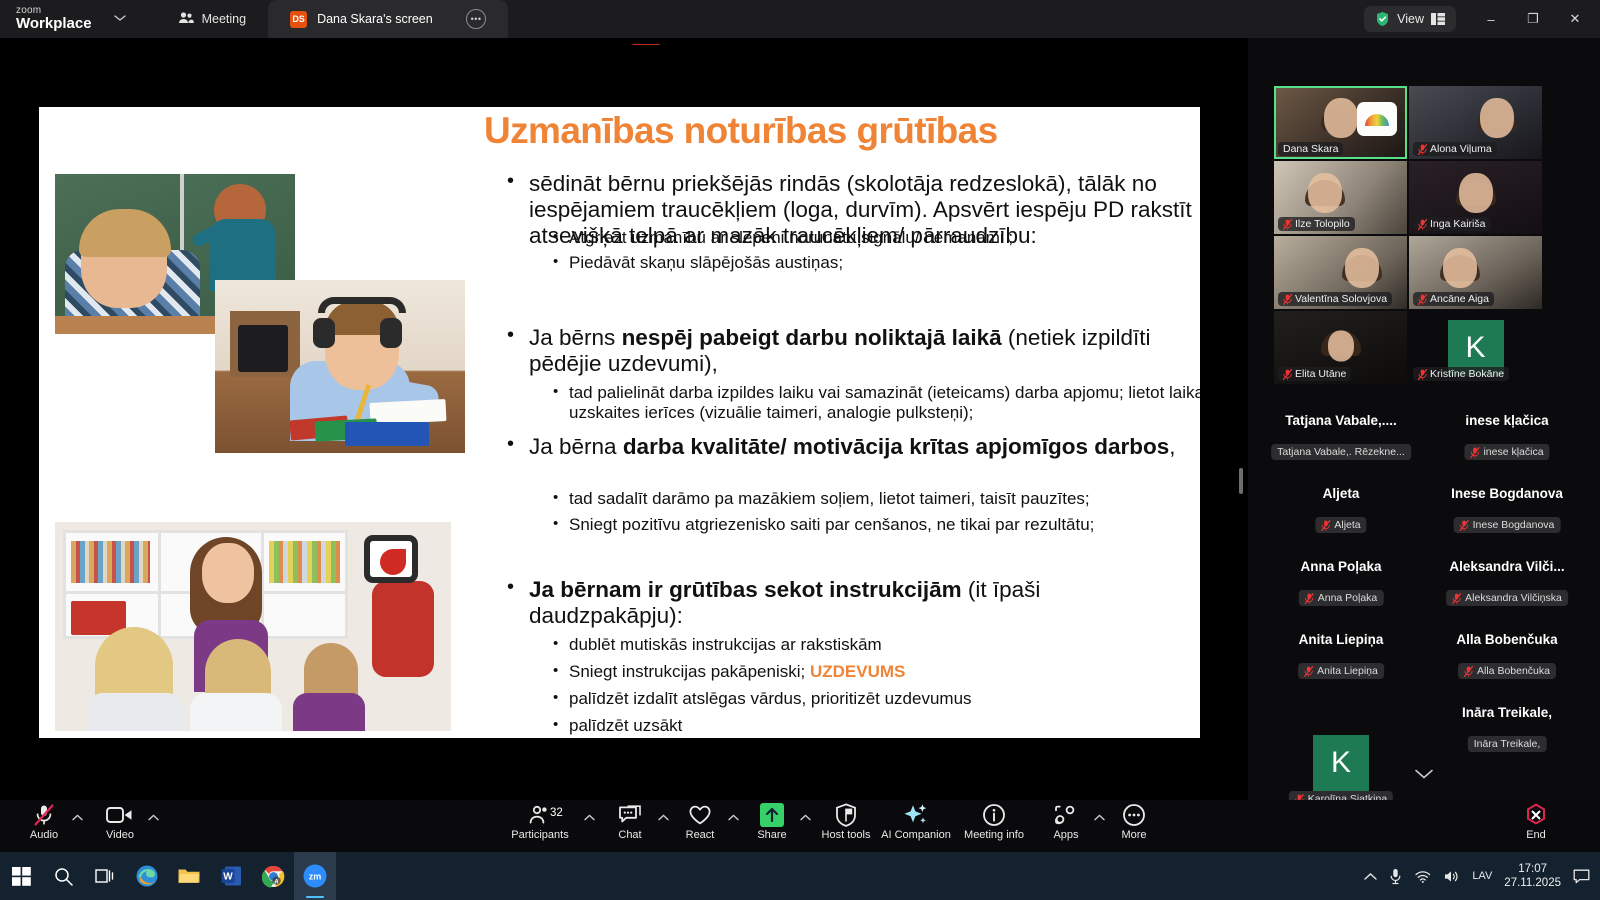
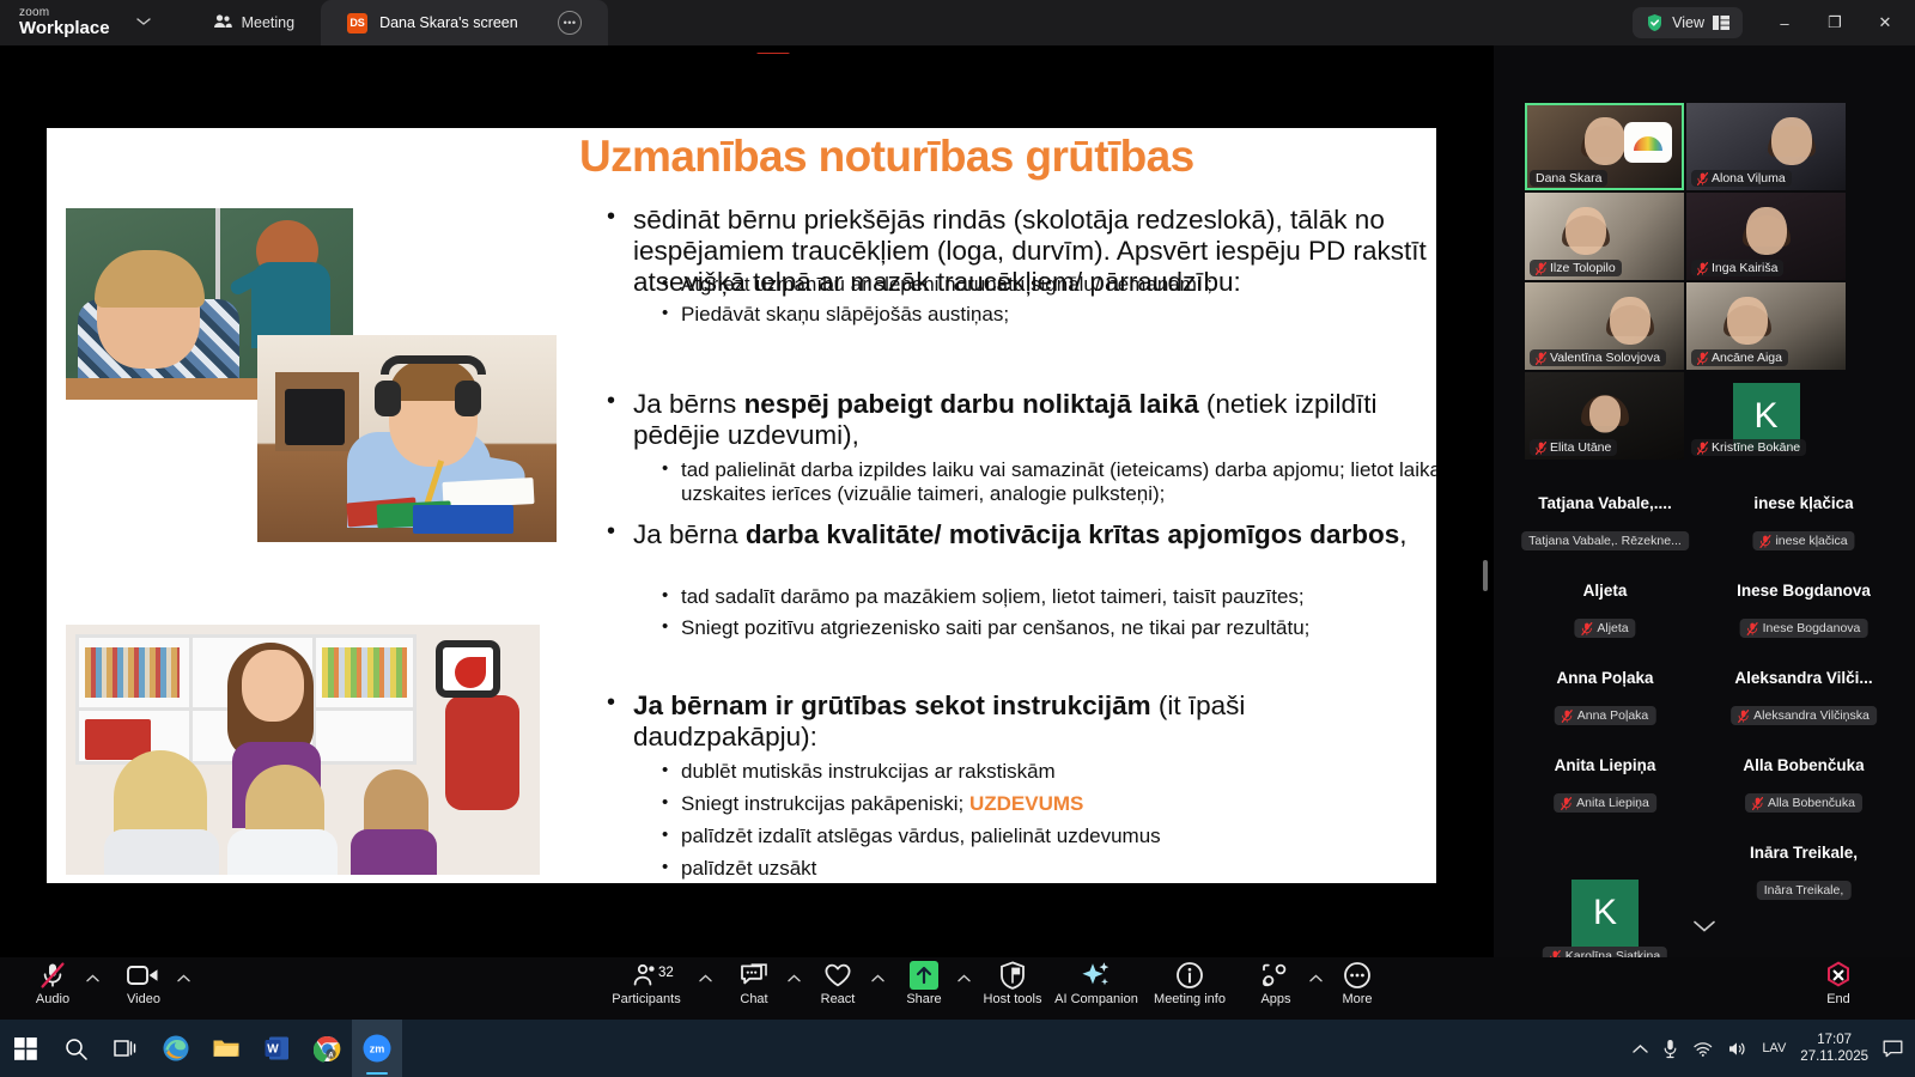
  zoom
  Workplace
  Meeting
  DS
  Dana Skara's screen
  •••
  View
  –
  ❐
  ✕
  Uzmanības noturības grūtības
  •
  sēdināt bērnu priekšējās rindās (skolotāja redzeslokā), tālāk no iespējamiem traucēkļiem (loga, durvīm). Apsvērt iespēju PD rakstīt atsevišķā telpā ar mazāk traucēkļiem/ pārraudzību:
  •
  Atgriezt uzmanību ar slepeni norunātu signālu/ nemanāmi ;
  •
  Piedāvāt skaņu slāpējošās austiņas;
  •
  Ja bērns nespēj pabeigt darbu noliktajā laikā (netiek izpildīti pēdējie uzdevumi),
  •
  tad palielināt darba izpildes laiku vai samazināt (ieteicams) darba apjomu; lietot laika uzskaites ierīces (vizuālie taimeri, analogie pulksteņi);
  •
  Ja bērna darba kvalitāte/ motivācija krītas apjomīgos darbos,
  •
  tad sadalīt darāmo pa mazākiem soļiem, lietot taimeri, taisīt pauzītes;
  •
  Sniegt pozitīvu atgriezenisko saiti par cenšanos, ne tikai par rezultātu;
  •
  Ja bērnam ir grūtības sekot instrukcijām (it īpaši daudzpakāpju):
  •
  dublēt mutiskās instrukcijas ar rakstiskām
  •
  Sniegt instrukcijas pakāpeniski; UZDEVUMS
  •
- palīdzēt izdalīt atslēgas vārdus, prioritizēt uzdevumus
+ palīdzēt izdalīt atslēgas vārdus, palielināt uzdevumus
  •
  palīdzēt uzsākt
  Dana Skara
  Alona Viļuma
  Ilze Tolopilo
  Inga Kairiša
  Valentīna Solovjova
  Ancāne Aiga
  Elita Utāne
  K
  Kristīne Bokāne
  Tatjana Vabale,....
  Tatjana Vabale,. Rēzekne...
  inese kļačica
  inese kļačica
  Aljeta
  Aljeta
  Inese Bogdanova
  Inese Bogdanova
  Anna Poļaka
  Anna Poļaka
  Aleksandra Vilči...
  Aleksandra Vilčiņska
  Anita Liepiņa
  Anita Liepiņa
  Alla Bobenčuka
  Alla Bobenčuka
  K
  Karolīna Sjatkina
  Ināra Treikale,
  Ināra Treikale,
  End
  Audio
  Video
  32
  Participants
  Chat
  React
  Share
  Host tools
  AI Companion
  Meeting info
  Apps
  More
  W
  zm
  LAV
  17:07
  27.11.2025
